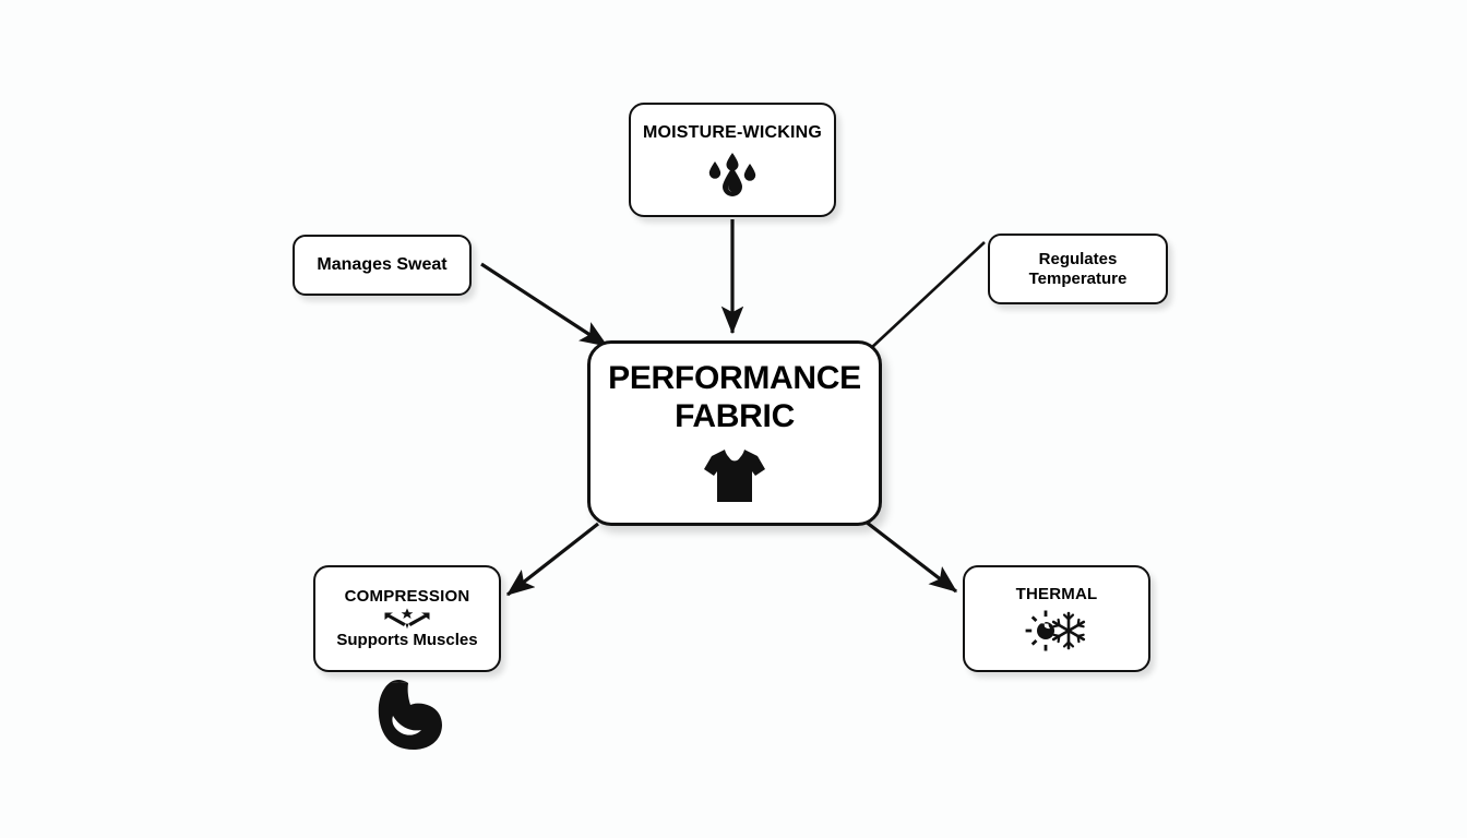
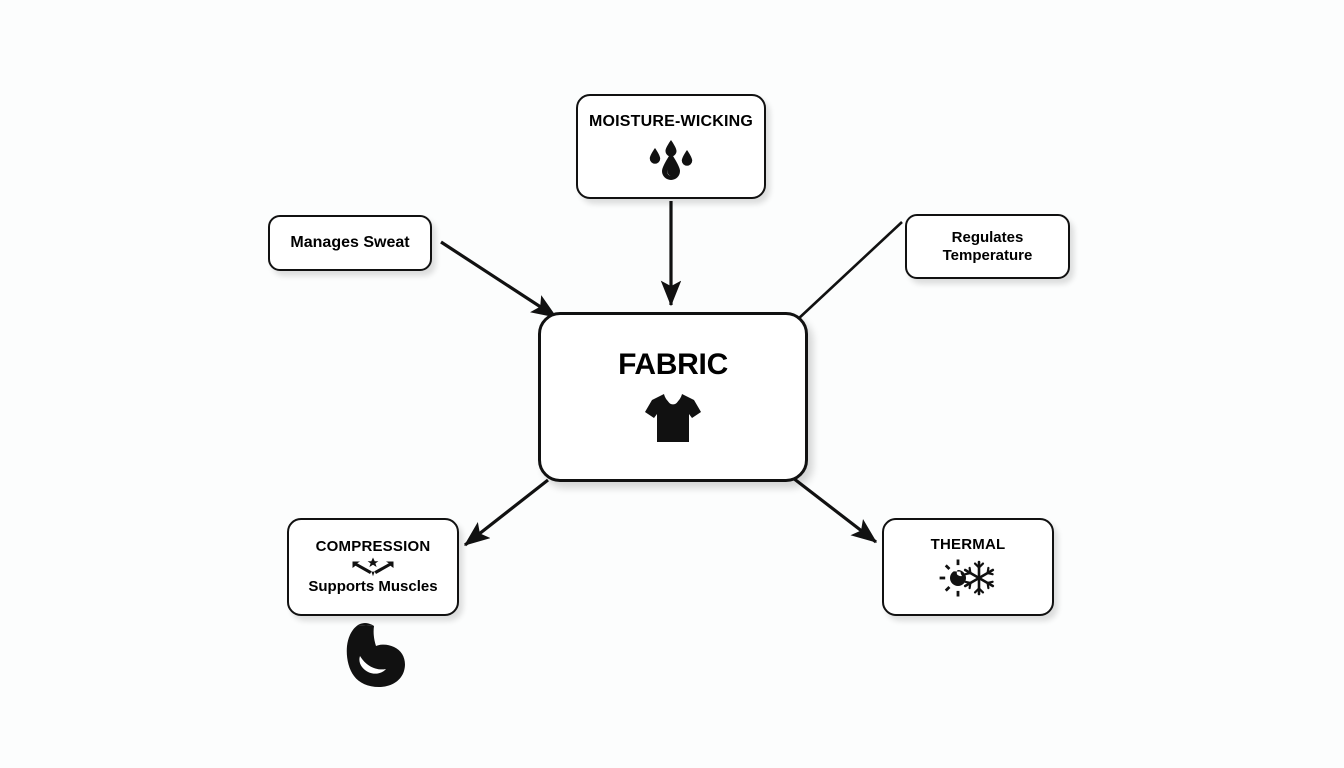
  MOISTURE-WICKING
  Manages Sweat
  Regulates
  Temperature
- PERFORMANCE
  FABRIC
  COMPRESSION
  Supports Muscles
  THERMAL
